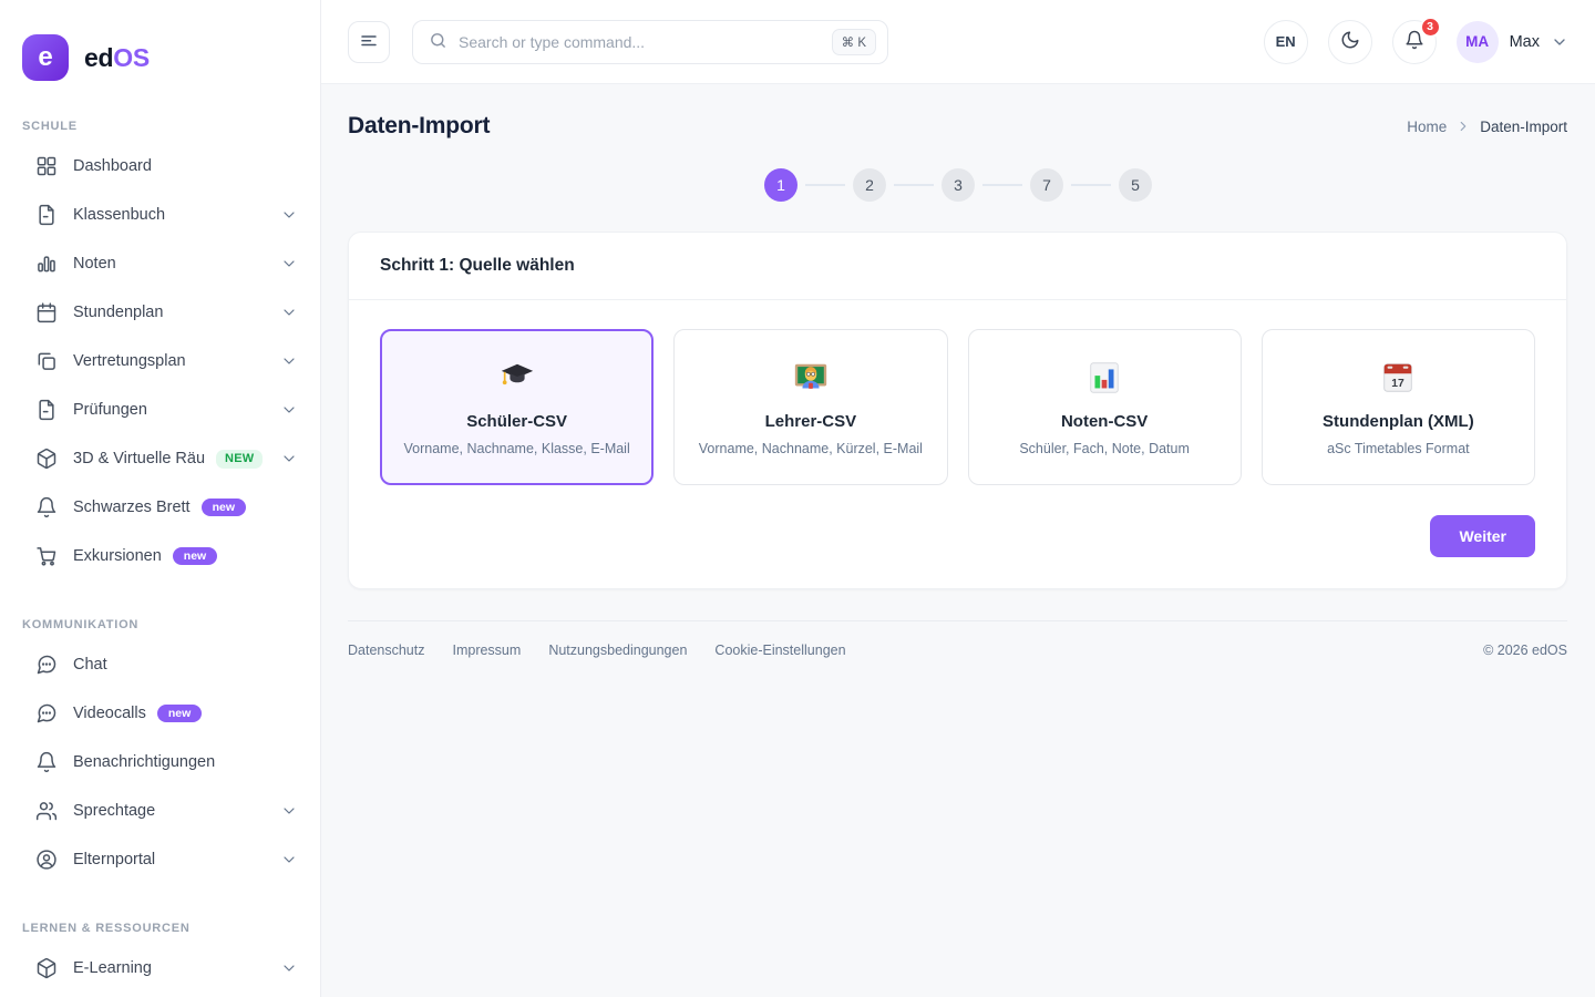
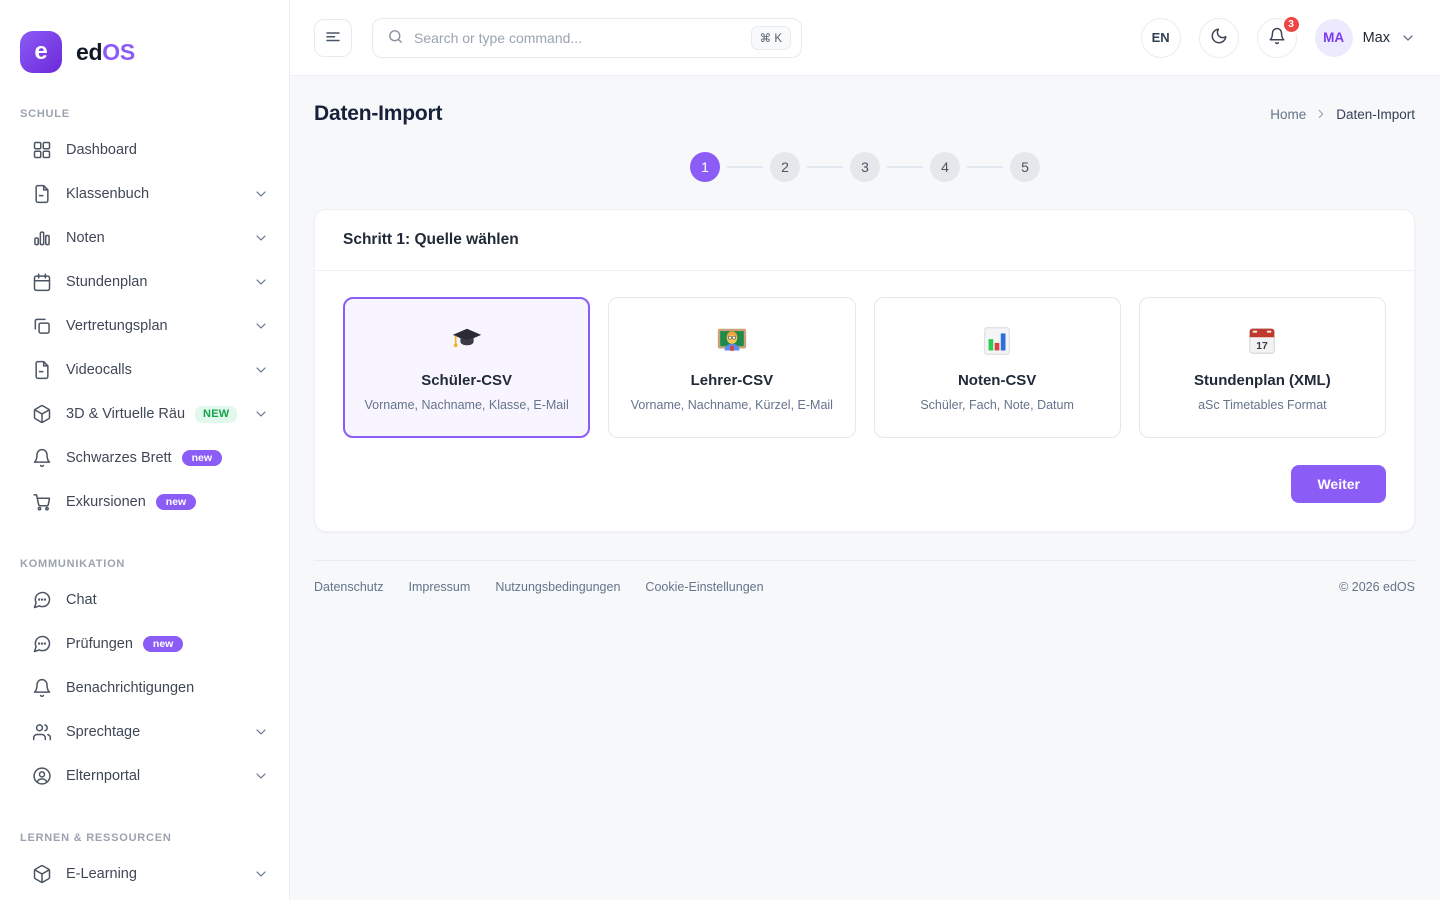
  e
  edOS
  SCHULE
  Dashboard
  Klassenbuch
  Noten
  Stundenplan
  Vertretungsplan
- Prüfungen
+ Videocalls
  3D & Virtuelle Räu
  NEW
  Schwarzes Brett
  new
  Exkursionen
  new
  KOMMUNIKATION
  Chat
- Videocalls
+ Prüfungen
  new
  Benachrichtigungen
  Sprechtage
  Elternportal
  LERNEN & RESSOURCEN
  E-Learning
  Search or type command...
  ⌘ K
  EN
  3
  MA
  Max
  Daten-Import
  Home
  Daten-Import
  1
  2
  3
- 7
+ 4
  5
  Schritt 1: Quelle wählen
  Schüler-CSV
  Vorname, Nachname, Klasse, E-Mail
  Lehrer-CSV
  Vorname, Nachname, Kürzel, E-Mail
  Noten-CSV
  Schüler, Fach, Note, Datum
  17
  Stundenplan (XML)
  aSc Timetables Format
  Weiter
  Datenschutz
  Impressum
  Nutzungsbedingungen
  Cookie-Einstellungen
  © 2026 edOS
